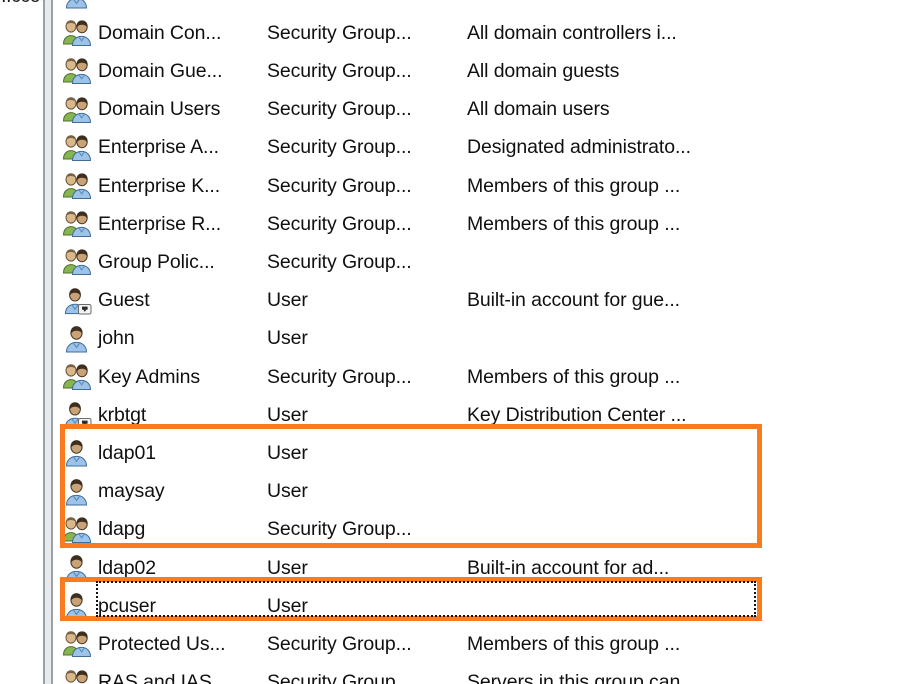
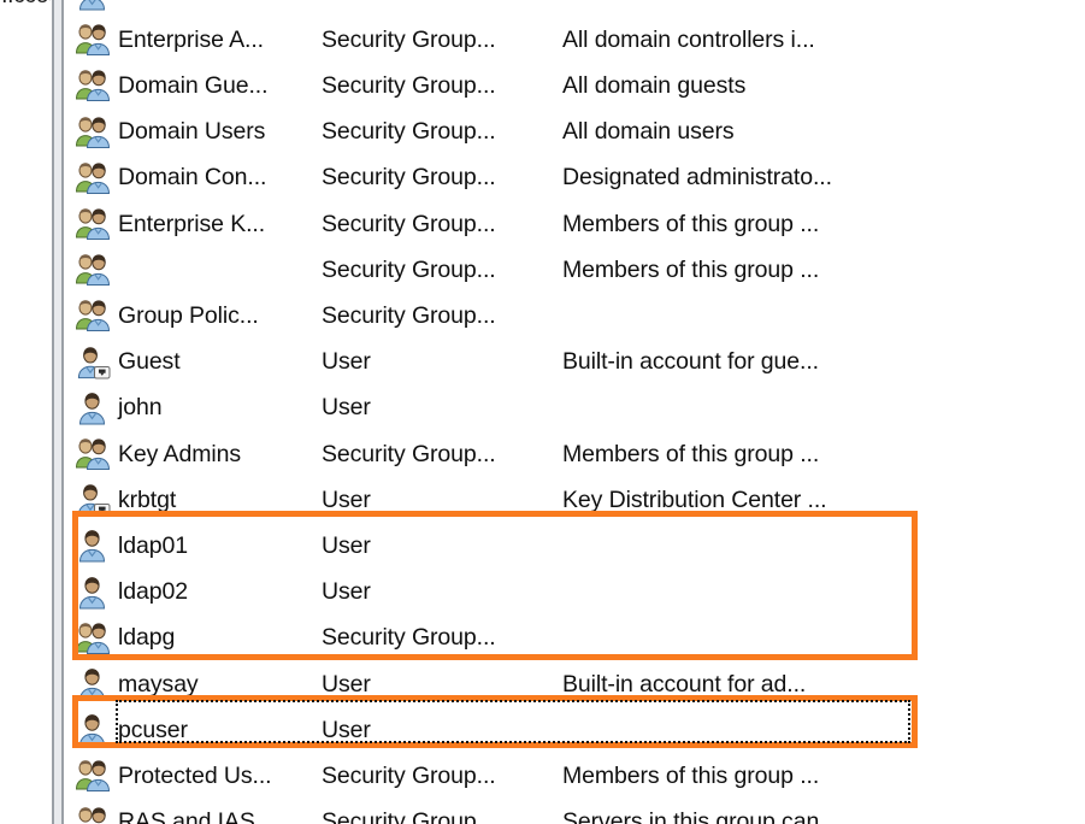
- Domain Con...
+ Enterprise A...
  Security Group...
  All domain controllers i...
  Domain Gue...
  Security Group...
  All domain guests
  Domain Users
  Security Group...
  All domain users
- Enterprise A...
+ Domain Con...
  Security Group...
  Designated administrato...
  Enterprise K...
  Security Group...
  Members of this group ...
- Enterprise R...
  Security Group...
  Members of this group ...
  Group Polic...
  Security Group...
  Guest
  User
  Built-in account for gue...
  john
  User
  Key Admins
  Security Group...
  Members of this group ...
  krbtgt
  User
  Key Distribution Center ...
  ldap01
  User
- maysay
+ ldap02
  User
  ldapg
  Security Group...
- ldap02
+ maysay
  User
  Built-in account for ad...
  pcuser
  User
  Protected Us...
  Security Group...
  Members of this group ...
  RAS and IAS ...
  Security Group...
  Servers in this group can...
